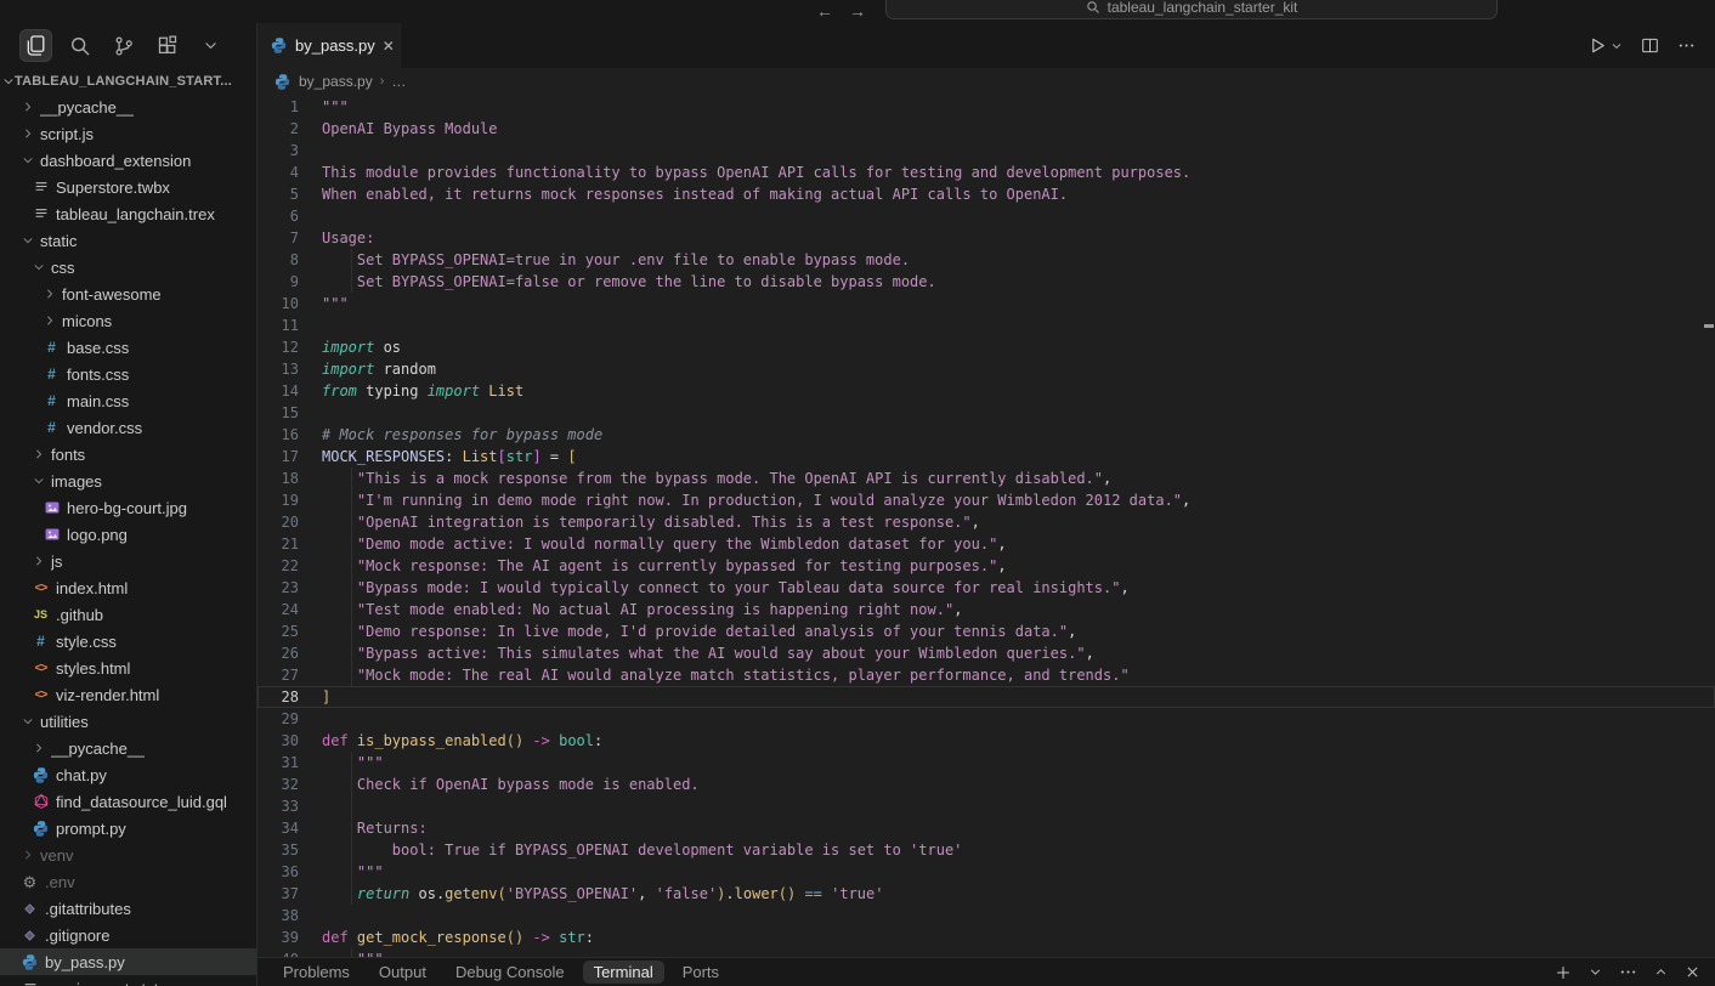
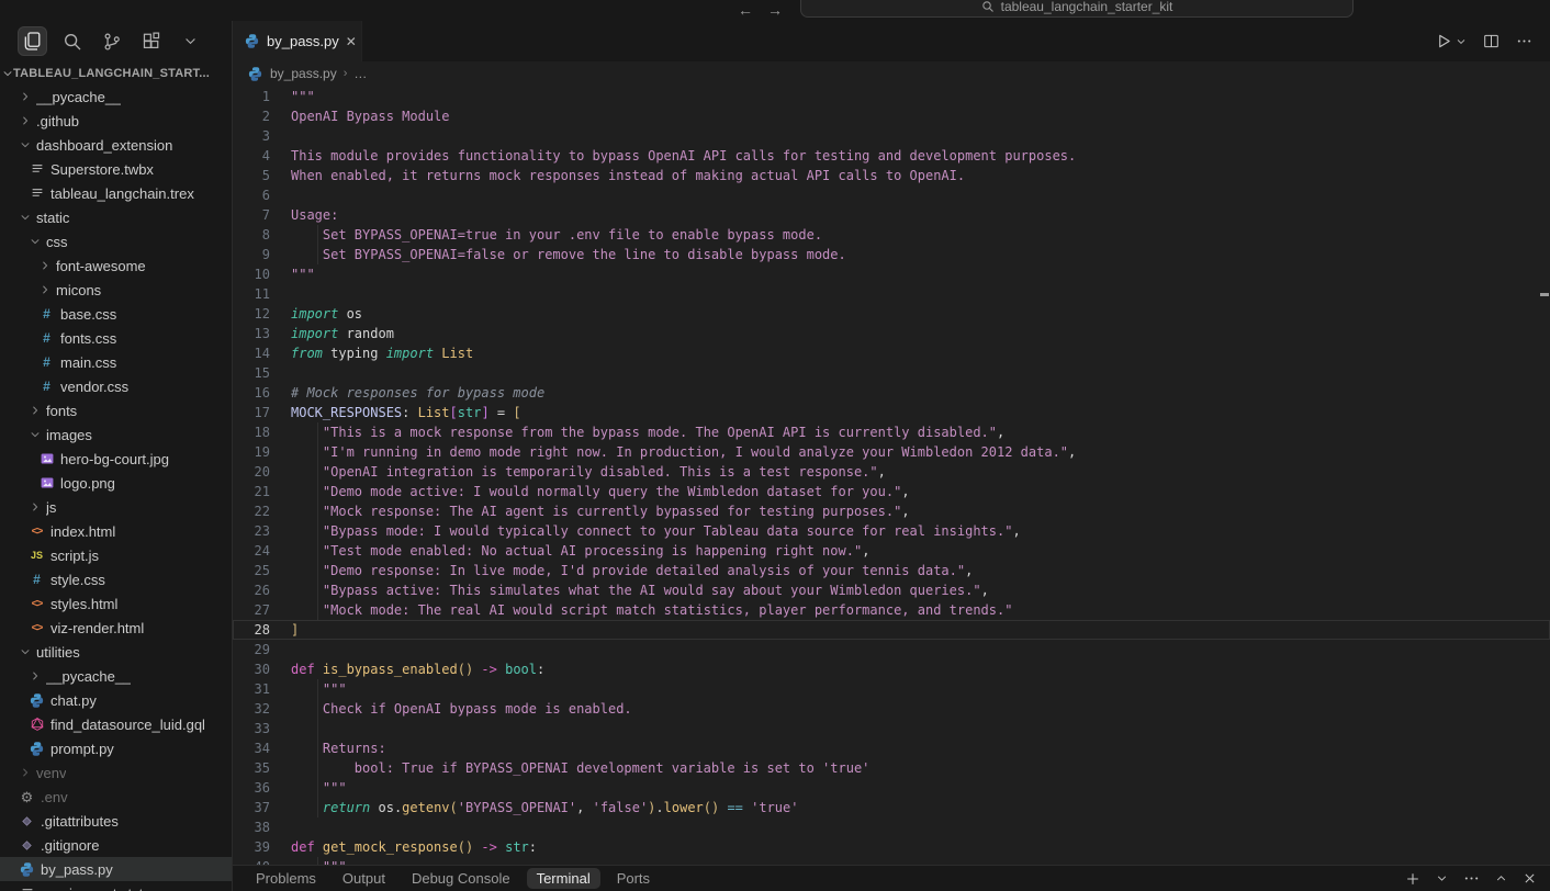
  ←
  →
  tableau_langchain_starter_kit
  TABLEAU_LANGCHAIN_START...
  __pycache__
- script.js
+ .github
  dashboard_extension
  Superstore.twbx
  tableau_langchain.trex
  static
  css
  font-awesome
  micons
  #
  base.css
  #
  fonts.css
  #
  main.css
  #
  vendor.css
  fonts
  images
  hero-bg-court.jpg
  logo.png
  js
  <>
  index.html
  JS
- .github
+ script.js
  #
  style.css
  <>
  styles.html
  <>
  viz-render.html
  utilities
  __pycache__
  chat.py
  find_datasource_luid.gql
  prompt.py
  venv
  ⚙
  .env
  .gitattributes
  .gitignore
  by_pass.py
  by_pass.py
  ✕
  by_pass.py
  ›
  …
  1
  """
  2
  OpenAI Bypass Module
  3
  4
  This module provides functionality to bypass OpenAI API calls for testing and development purposes.
  5
  When enabled, it returns mock responses instead of making actual API calls to OpenAI.
  6
  7
  Usage:
  8
  Set BYPASS_OPENAI=true in your .env file to enable bypass mode.
  9
  Set BYPASS_OPENAI=false or remove the line to disable bypass mode.
  10
  """
  11
  12
  import os
  13
  import random
  14
  from typing import List
  15
  16
  # Mock responses for bypass mode
  17
  MOCK_RESPONSES: List[str] = [
  18
  "This is a mock response from the bypass mode. The OpenAI API is currently disabled.",
  19
  "I'm running in demo mode right now. In production, I would analyze your Wimbledon 2012 data.",
  20
  "OpenAI integration is temporarily disabled. This is a test response.",
  21
  "Demo mode active: I would normally query the Wimbledon dataset for you.",
  22
  "Mock response: The AI agent is currently bypassed for testing purposes.",
  23
  "Bypass mode: I would typically connect to your Tableau data source for real insights.",
  24
  "Test mode enabled: No actual AI processing is happening right now.",
  25
  "Demo response: In live mode, I'd provide detailed analysis of your tennis data.",
  26
  "Bypass active: This simulates what the AI would say about your Wimbledon queries.",
  27
- "Mock mode: The real AI would analyze match statistics, player performance, and trends."
+ "Mock mode: The real AI would script match statistics, player performance, and trends."
  28
  ]
  29
  30
  def is_bypass_enabled() -> bool:
  31
  """
  32
  Check if OpenAI bypass mode is enabled.
  33
  34
  Returns:
  35
  bool: True if BYPASS_OPENAI development variable is set to 'true'
  36
  """
  37
  return os.getenv('BYPASS_OPENAI', 'false').lower() == 'true'
  38
  39
  def get_mock_response() -> str:
  Problems
  Output
  Debug Console
  Terminal
  Ports
